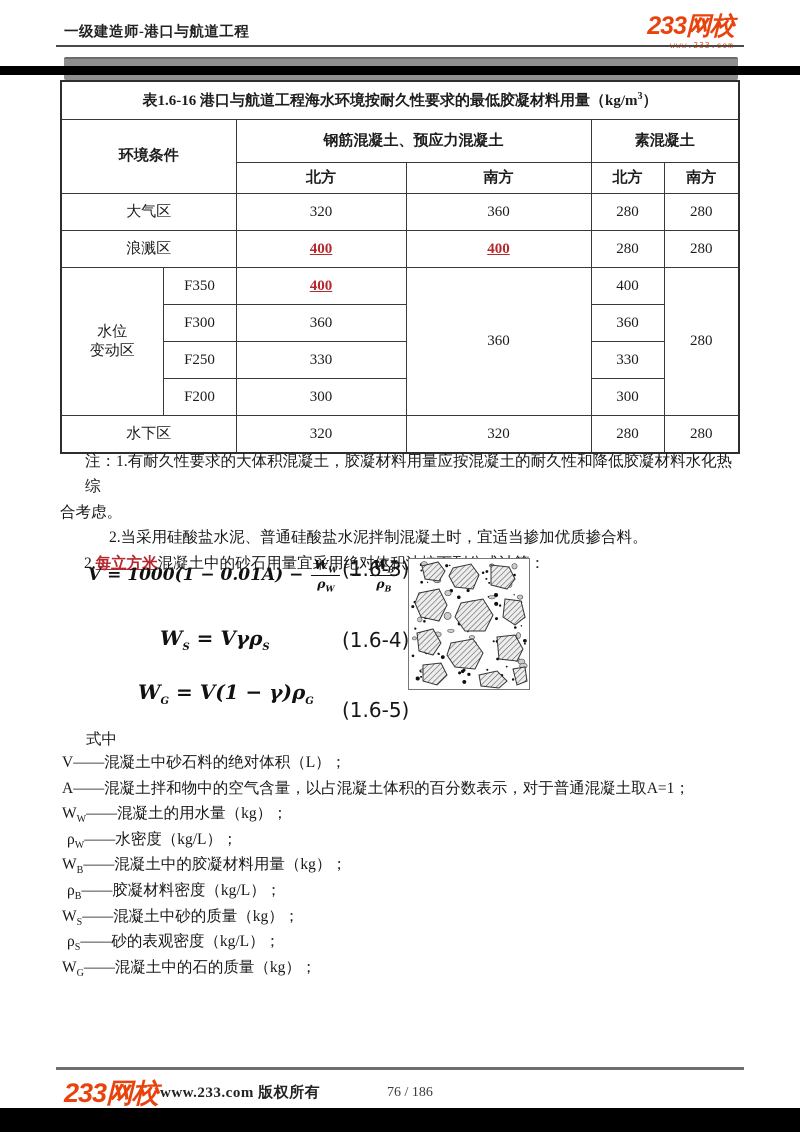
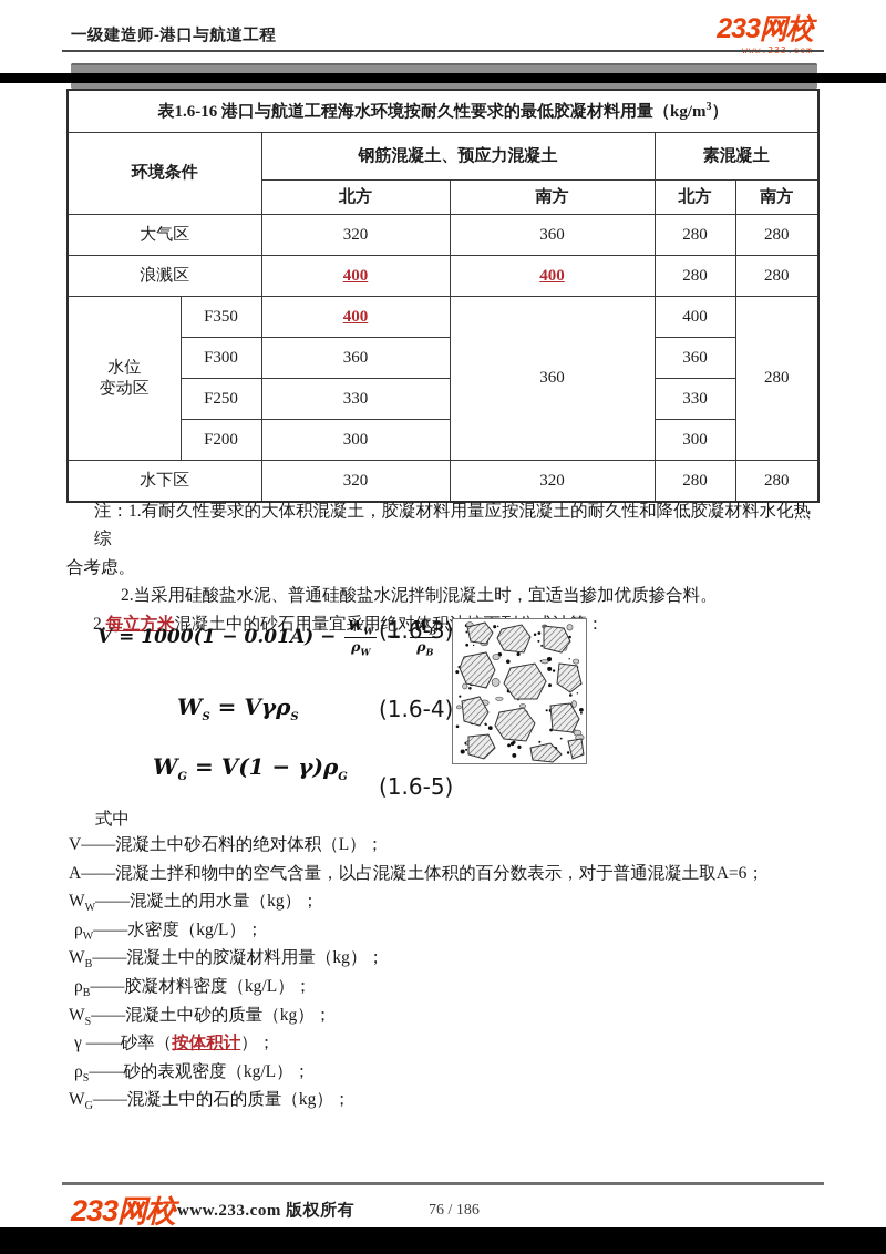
  一级建造师-港口与航道工程
  233网校
  表1.6-16 港口与航道工程海水环境按耐久性要求的最低胶凝材料用量（kg/m3）
  环境条件	钢筋混凝土、预应力混凝土	素混凝土
  北方	南方	北方	南方
  大气区	320	360	280	280
  浪溅区	400	400	280	280
  水位变动区	F350	400	360	400	280
  F300	360	360
  F250	330	330
  F200	300	300
  水下区	320	320	280	280
  注：1.有耐久性要求的大体积混凝土，胶凝材料用量应按混凝土的耐久性和降低胶凝材料水化热综
  合考虑。
  2.当采用硅酸盐水泥、普通硅酸盐水泥拌制混凝土时，宜适当掺加优质掺合料。
  2.每立方米混凝土中的砂石用量宜采用绝对体积：
  V = 1000(1 − 0.01A) −
  WW
  ρW
  −
  WB
  ρB
  (1.6-3)
  WS = VγρS
  (1.6-4)
  WG = V(1 − γ)ρG
  (1.6-5)
  式中
  V——混凝土中砂石料的绝对体积（L）；
- A——混凝土拌和物中的空气含量，以占混凝土体积的百分数表示，对于普通混凝土取A=1；
+ A——混凝土拌和物中的空气含量，以占混凝土体积的百分数表示，对于普通混凝土取A=6；
  WW——混凝土的用水量（kg）；
  ρW——水密度（kg/L）；
  WB——混凝土中的胶凝材料用量（kg）；
  ρB——胶凝材料密度（kg/L）；
  WS——混凝土中砂的质量（kg）；
+ γ ——砂率（按体积计）；
  ρS——砂的表观密度（kg/L）；
  WG——混凝土中的石的质量（kg）；
  233网校
  www.233.com 版权所有
  76 / 186
